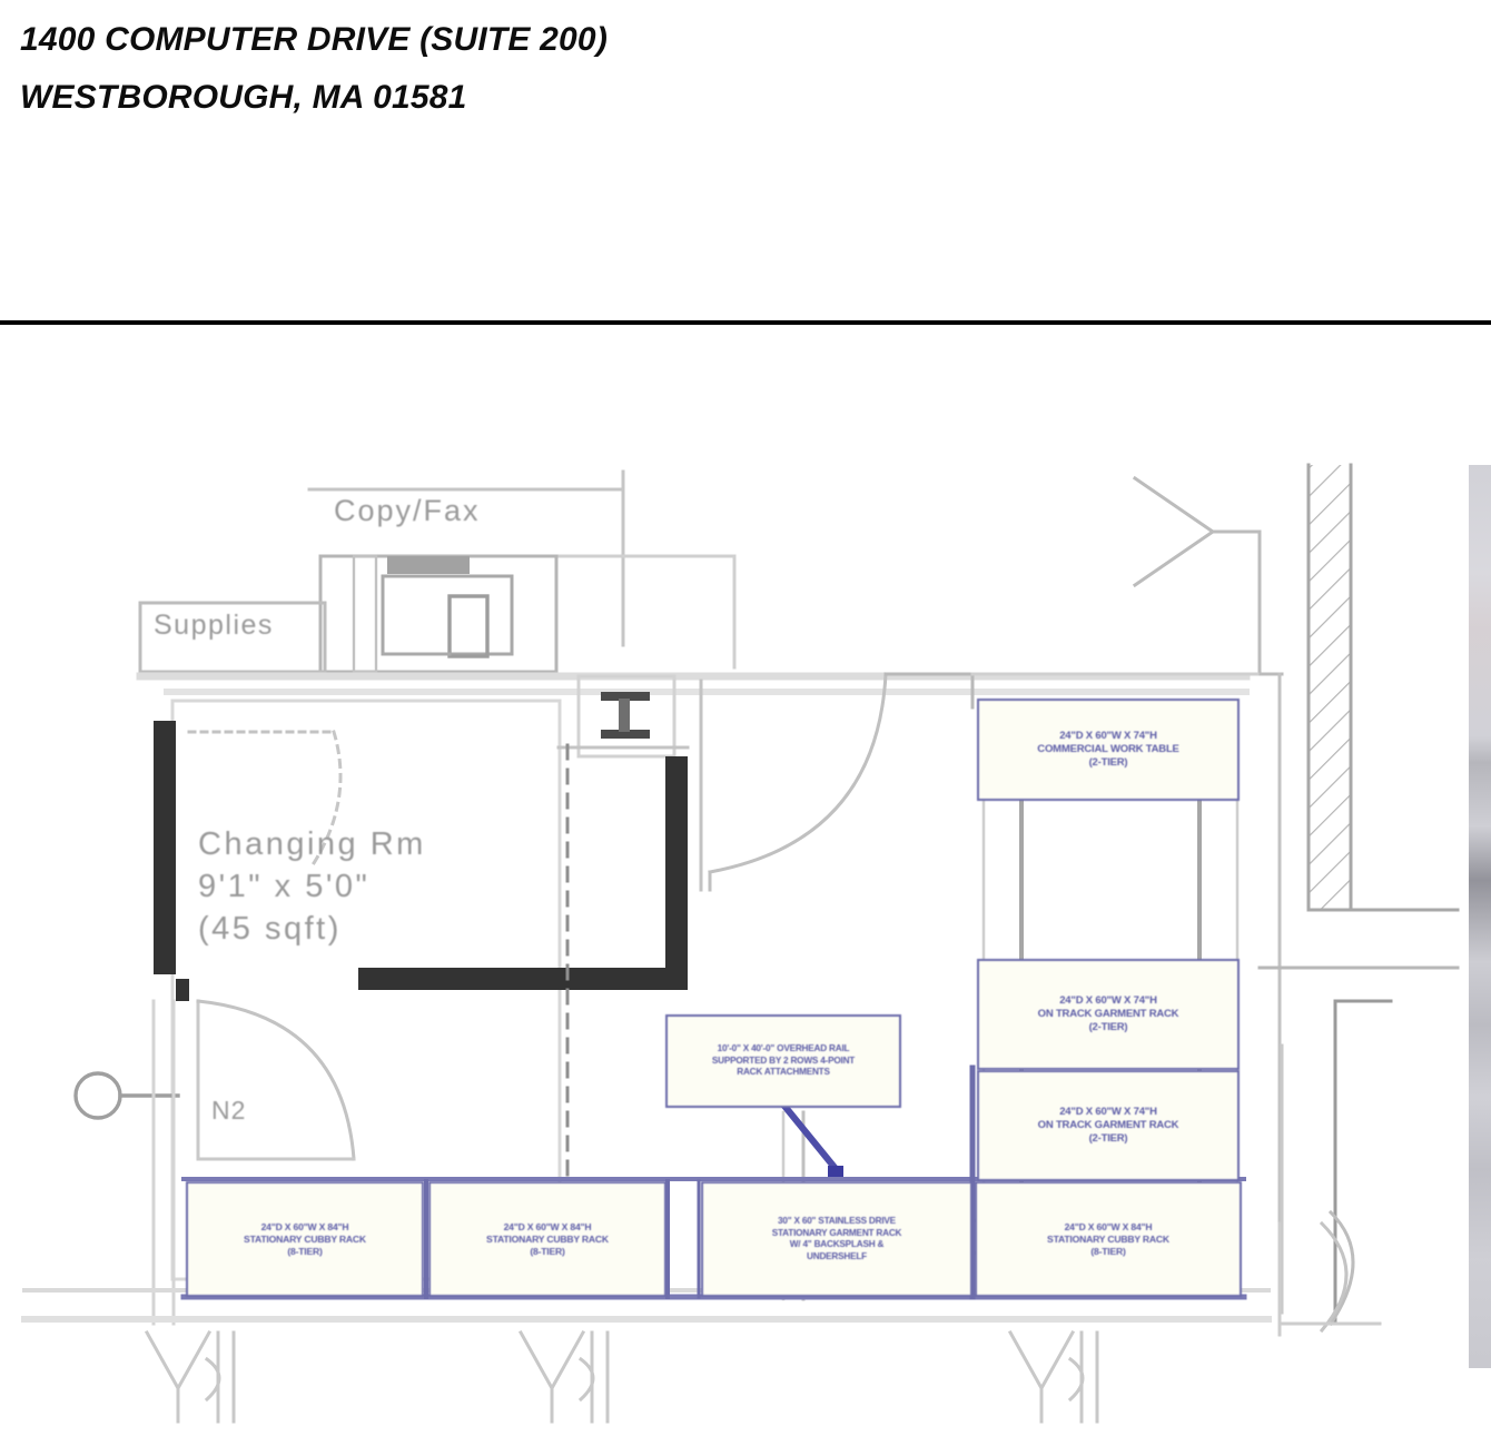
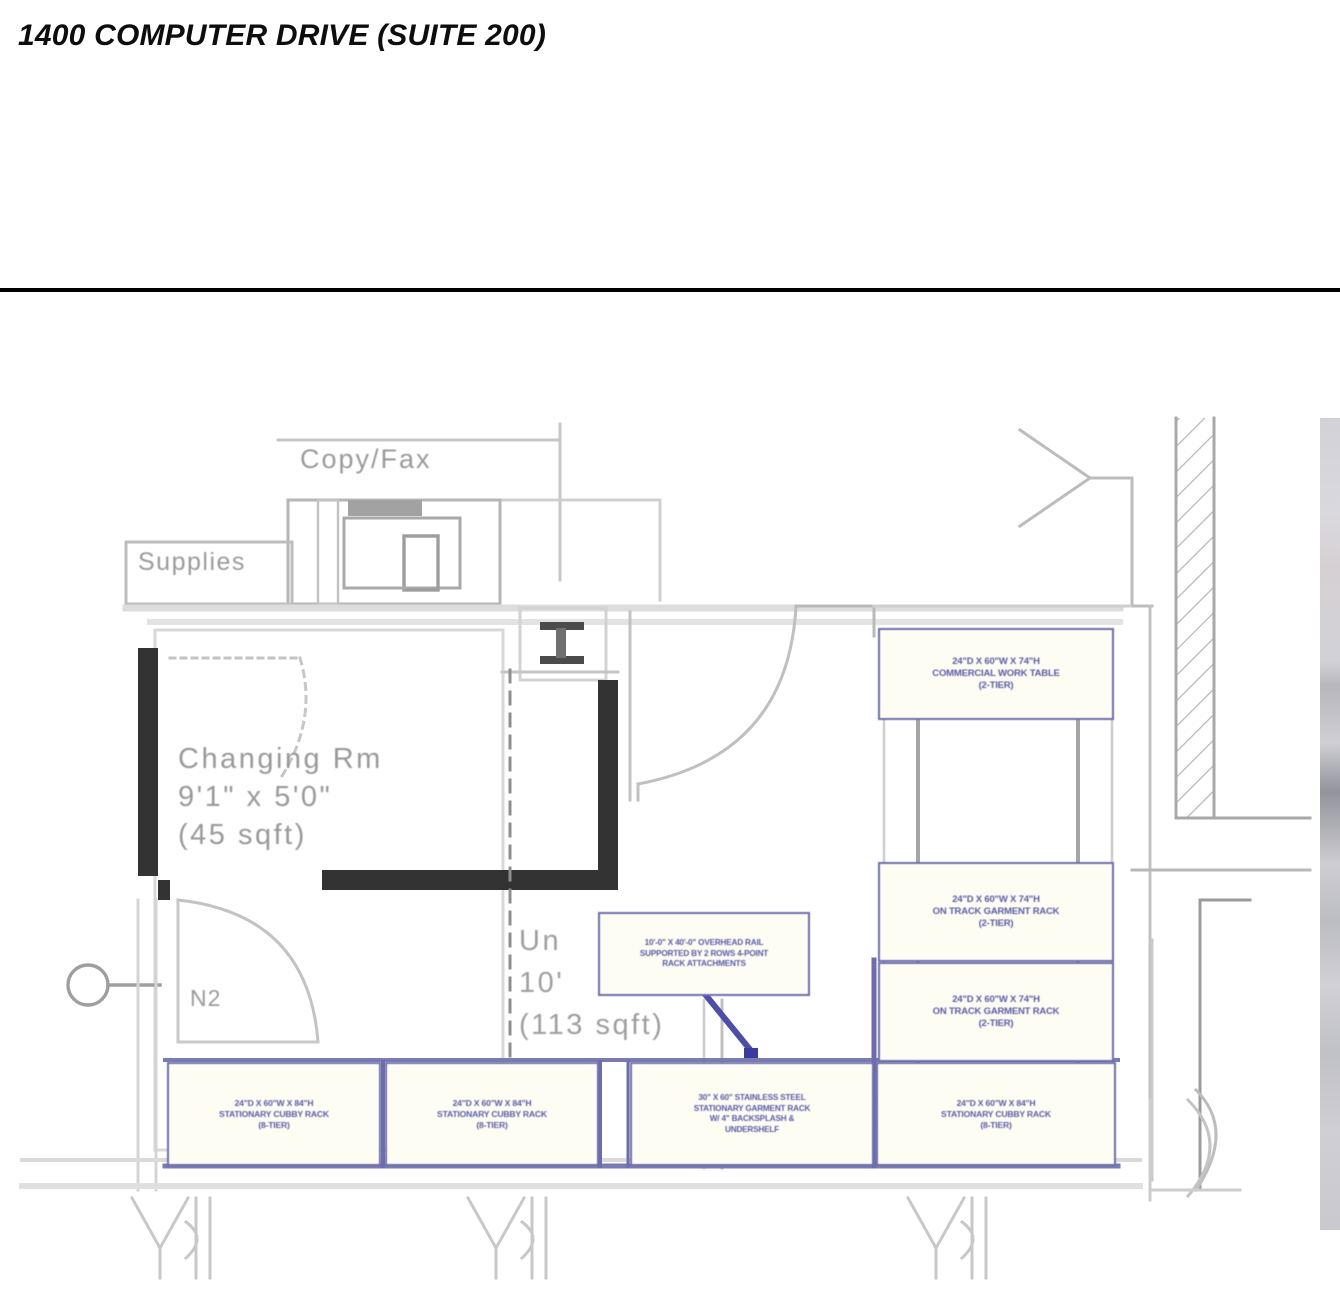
  1400 COMPUTER DRIVE (SUITE 200)
- WESTBOROUGH, MA 01581
  Copy/Fax
  Supplies
  Changing Rm
  9'1" x 5'0"
  (45 sqft)
+ Un
+ 10'
+ (113 sqft)
  N2
  24"D X 60"W X 74"H
  COMMERCIAL WORK TABLE
  (2-TIER)
  24"D X 60"W X 74"H
  ON TRACK GARMENT RACK
  (2-TIER)
  24"D X 60"W X 74"H
  ON TRACK GARMENT RACK
  (2-TIER)
  10'-0" X 40'-0" OVERHEAD RAIL
  SUPPORTED BY 2 ROWS 4-POINT
  RACK ATTACHMENTS
  24"D X 60"W X 84"H
  STATIONARY CUBBY RACK
  (8-TIER)
  24"D X 60"W X 84"H
  STATIONARY CUBBY RACK
  (8-TIER)
- 30" X 60" STAINLESS DRIVE
+ 30" X 60" STAINLESS STEEL
  STATIONARY GARMENT RACK
  W/ 4" BACKSPLASH &
  UNDERSHELF
  24"D X 60"W X 84"H
  STATIONARY CUBBY RACK
  (8-TIER)
